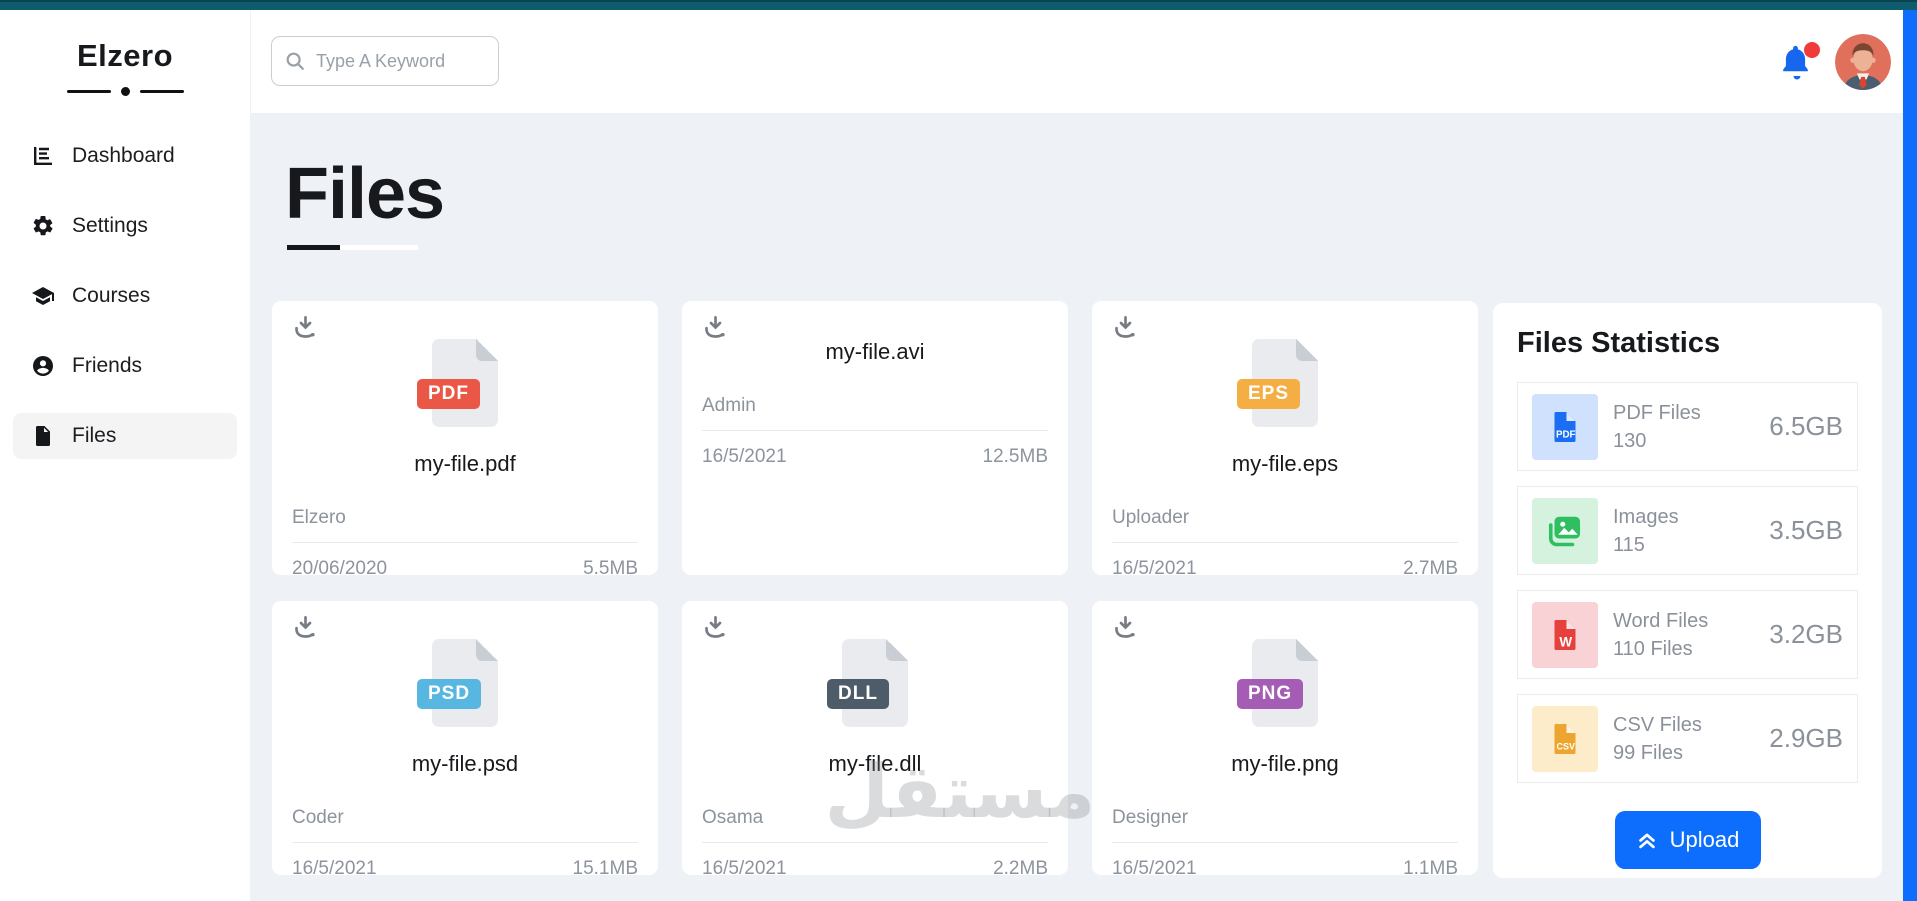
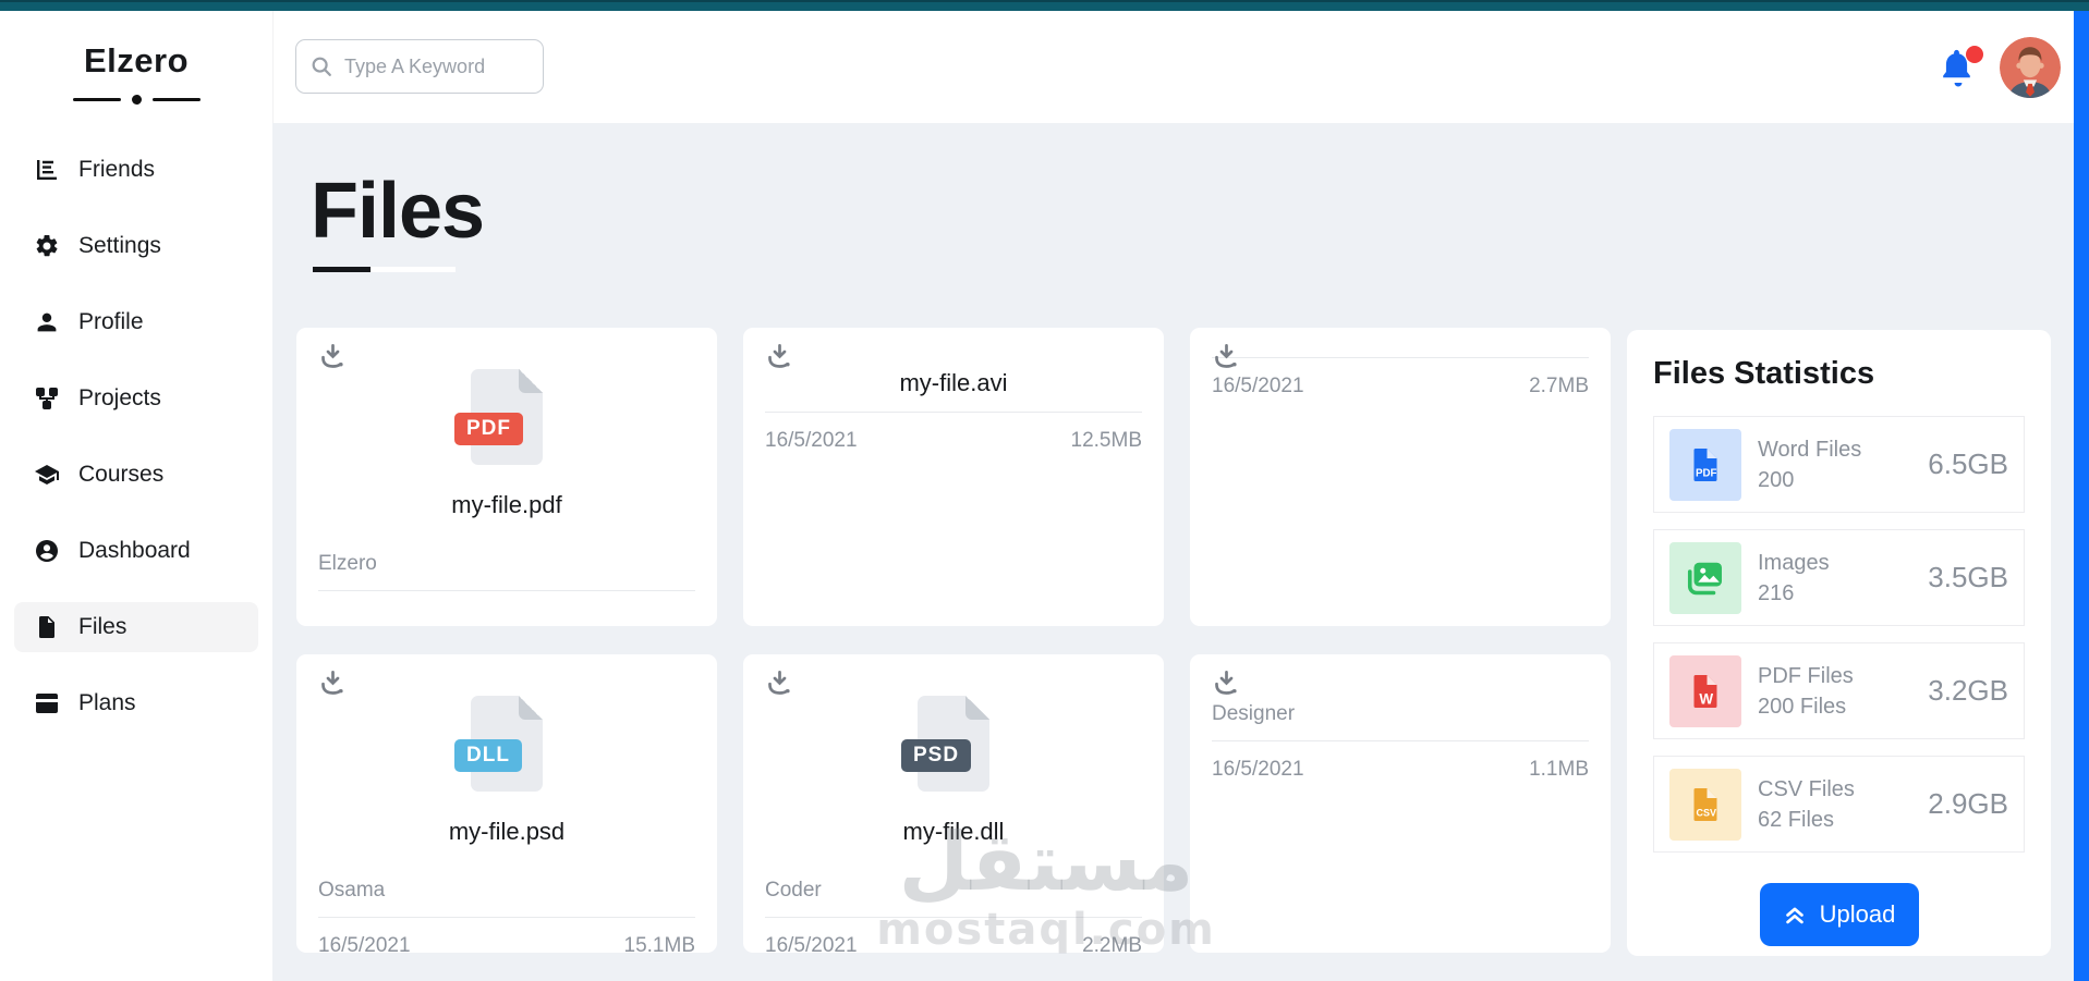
  Elzero
- Dashboard
+ Friends
  Settings
+ Profile
+ Projects
  Courses
- Friends
+ Dashboard
  Files
+ Plans
  Type A Keyword
  Files
  PDF
  my-file.pdf
  Elzero
- 20/06/2020
- 5.5MB
  my-file.avi
- Admin
  16/5/2021
  12.5MB
- EPS
- my-file.eps
- Uploader
  16/5/2021
  2.7MB
- PSD
+ DLL
  my-file.psd
- Coder
+ Osama
  16/5/2021
  15.1MB
- DLL
+ PSD
  my-file.dll
- Osama
+ Coder
  16/5/2021
  2.2MB
- PNG
- my-file.png
  Designer
  16/5/2021
  1.1MB
  Files Statistics
  PDF
- PDF Files
+ Word Files
- 130
+ 200
  6.5GB
  Images
- 115
+ 216
  3.5GB
  W
- Word Files
+ PDF Files
- 110 Files
+ 200 Files
  3.2GB
  CSV
  CSV Files
- 99 Files
+ 62 Files
  2.9GB
  Upload
  مستقل
+ mostaql.com
